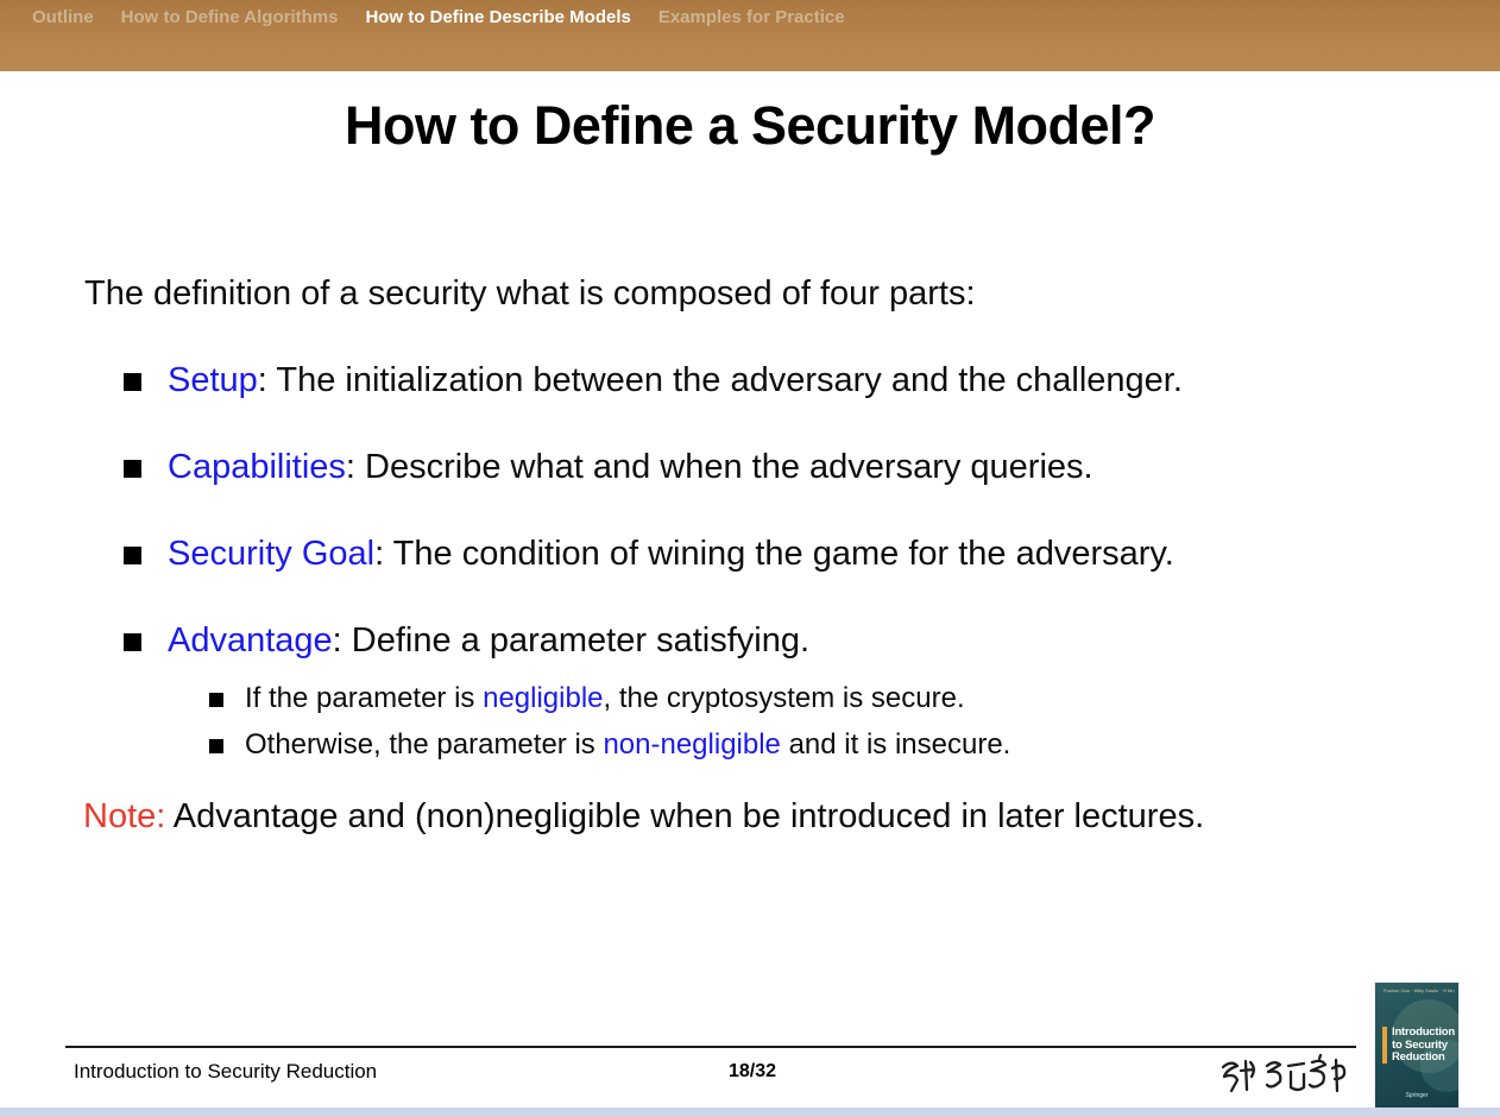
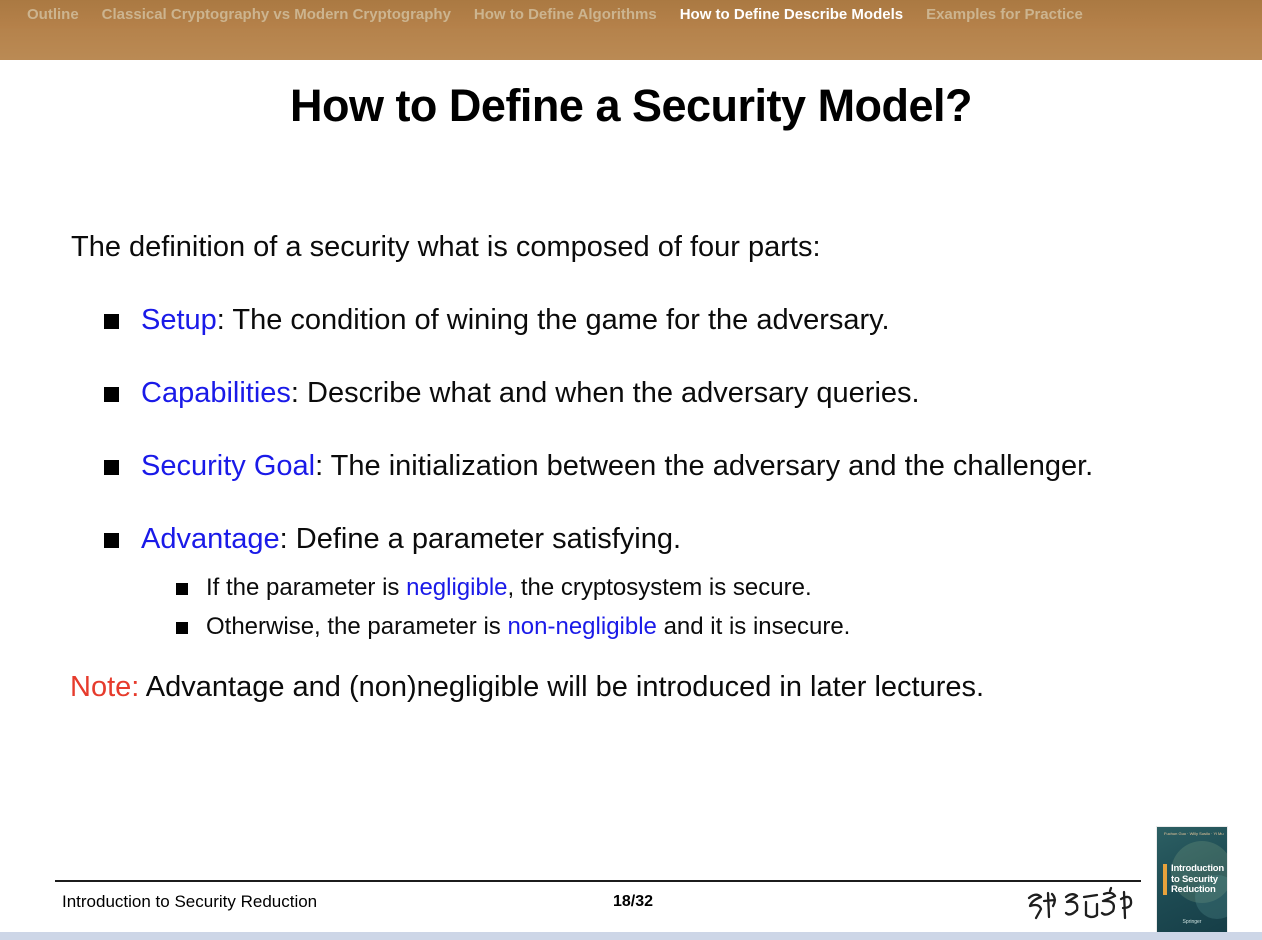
  Outline
+ Classical Cryptography vs Modern Cryptography
  How to Define Algorithms
  How to Define Describe Models
  Examples for Practice
  How to Define a Security Model?
  The definition of a security what is composed of four parts:
- Setup: The initialization between the adversary and the challenger.
+ Setup: The condition of wining the game for the adversary.
  Capabilities: Describe what and when the adversary queries.
- Security Goal: The condition of wining the game for the adversary.
+ Security Goal: The initialization between the adversary and the challenger.
  Advantage: Define a parameter satisfying.
  If the parameter is negligible, the cryptosystem is secure.
  Otherwise, the parameter is non-negligible and it is insecure.
- Note: Advantage and (non)negligible when be introduced in later lectures.
+ Note: Advantage and (non)negligible will be introduced in later lectures.
  Introduction to Security Reduction
  18/32
  Introduction
  to Security
  Reduction
